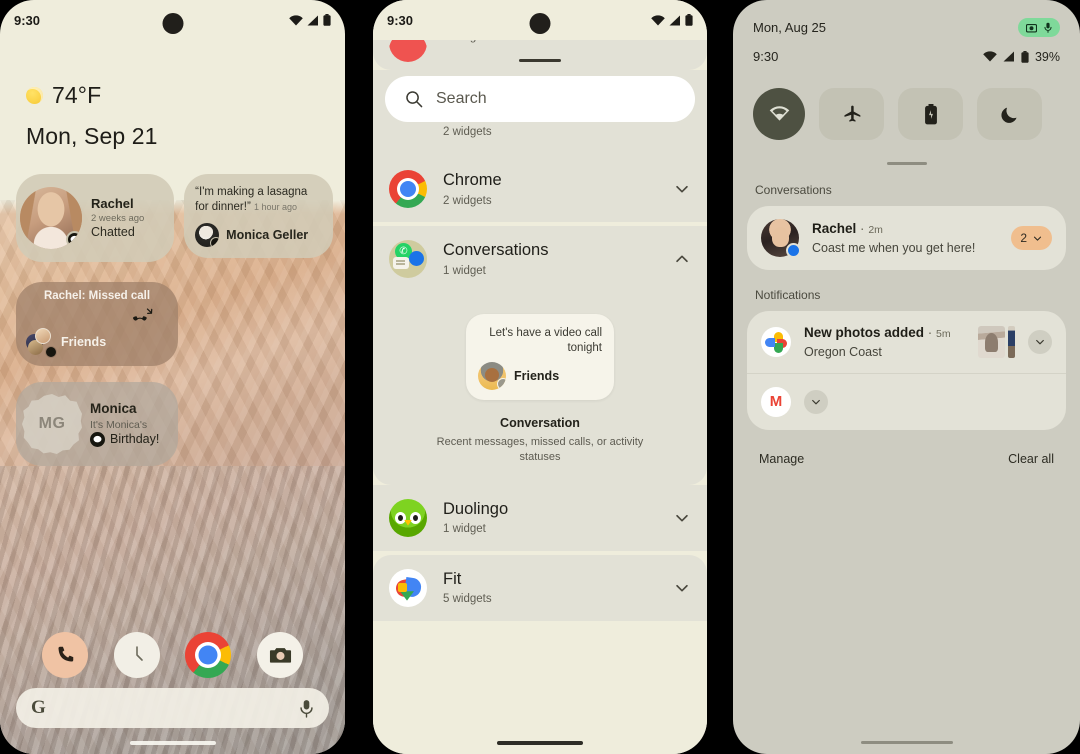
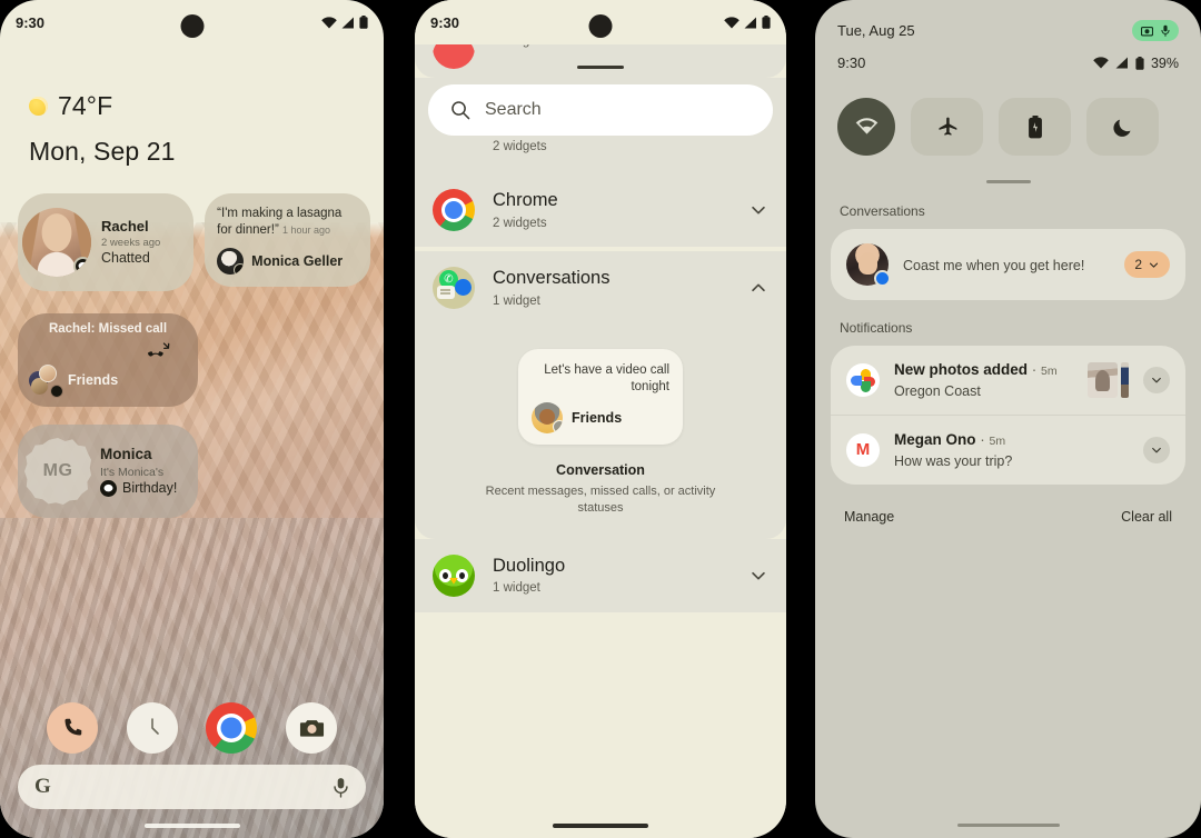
  9:30
  74°F
  Mon, Sep 21
  Rachel
  2 weeks ago
  Chatted
  “I'm making a lasagna for dinner!” 1 hour ago
  Monica Geller
  Rachel: Missed call
  Friends
  MG
  Monica
  It's Monica's
  Birthday!
  G
  9:30
  2 widgets
  Search
  Chrome
  2 widgets
  ✆
  Conversations
  1 widget
  Let's have a video call tonight
  Friends
  Conversation
  Recent messages, missed calls, or activity statuses
  Duolingo
  1 widget
- Fit
- 5 widgets
- Mon, Aug 25
+ Tue, Aug 25
  9:30
  39%
  Conversations
- Rachel · 2m
  Coast me when you get here!
  2
  Notifications
  New photos added · 5m
  Oregon Coast
  M
+ Megan Ono · 5m
+ How was your trip?
  Manage
  Clear all
